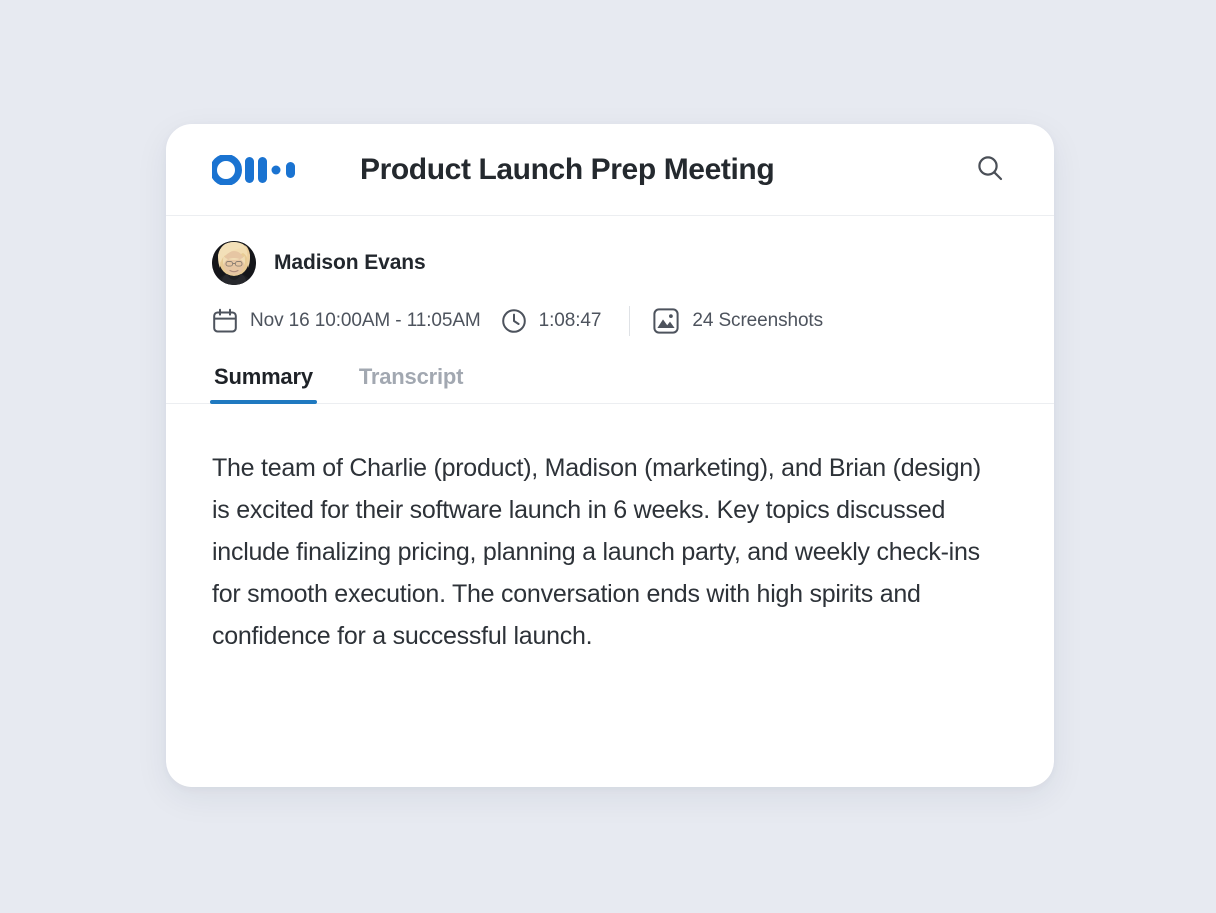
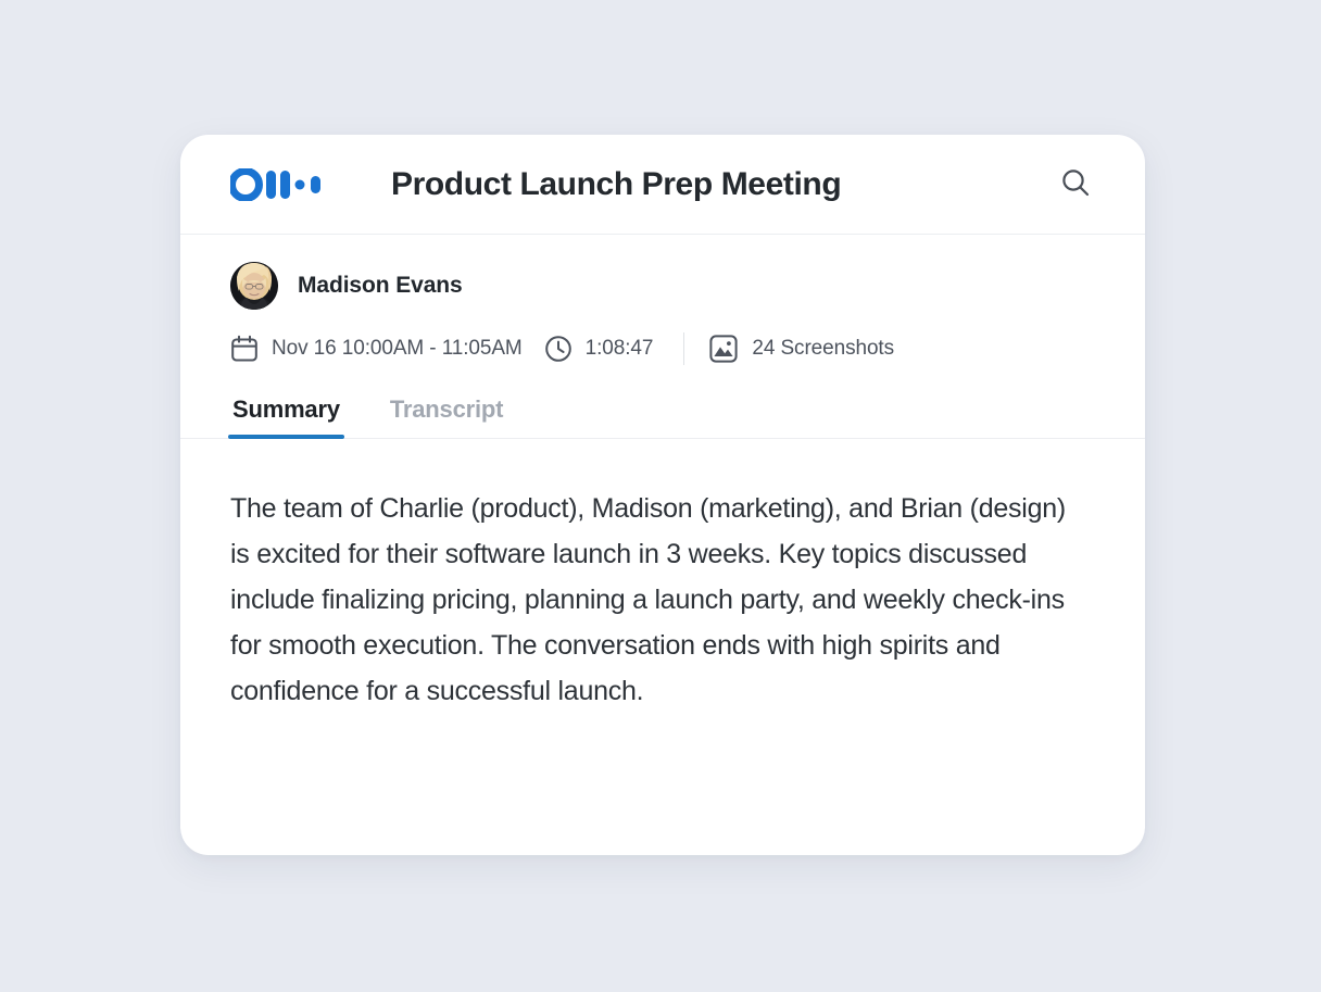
  Product Launch Prep Meeting
  Madison Evans
  Nov 16 10:00AM - 11:05AM
  1:08:47
  24 Screenshots
  Summary
  Transcript
- The team of Charlie (product), Madison (marketing), and Brian (design) is excited for their software launch in 6 weeks. Key topics discussed include finalizing pricing, planning a launch party, and weekly check-ins for smooth execution. The conversation ends with high spirits and confidence for a successful launch.
+ The team of Charlie (product), Madison (marketing), and Brian (design) is excited for their software launch in 3 weeks. Key topics discussed include finalizing pricing, planning a launch party, and weekly check-ins for smooth execution. The conversation ends with high spirits and confidence for a successful launch.
